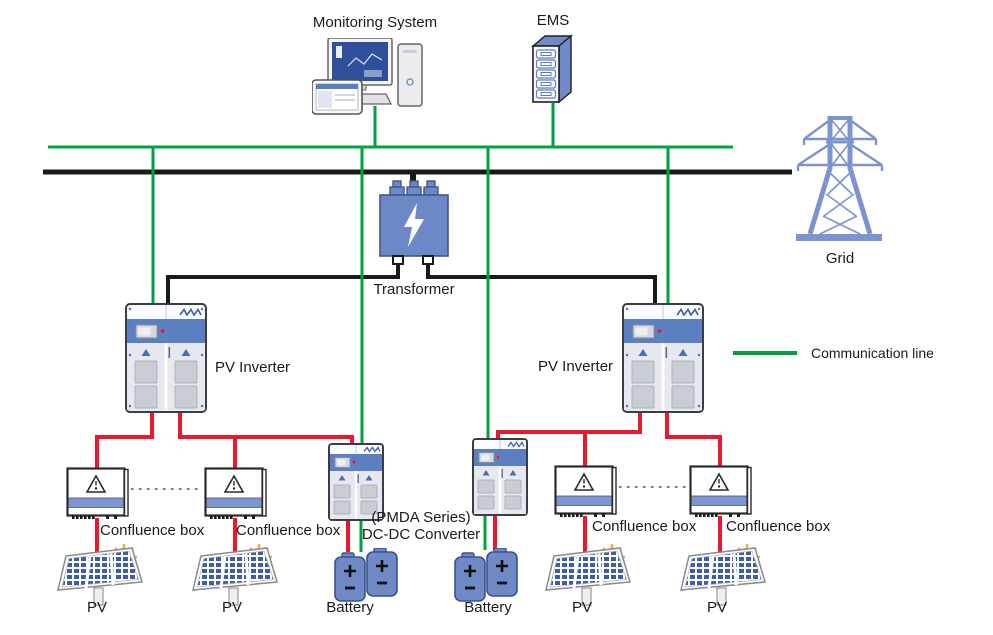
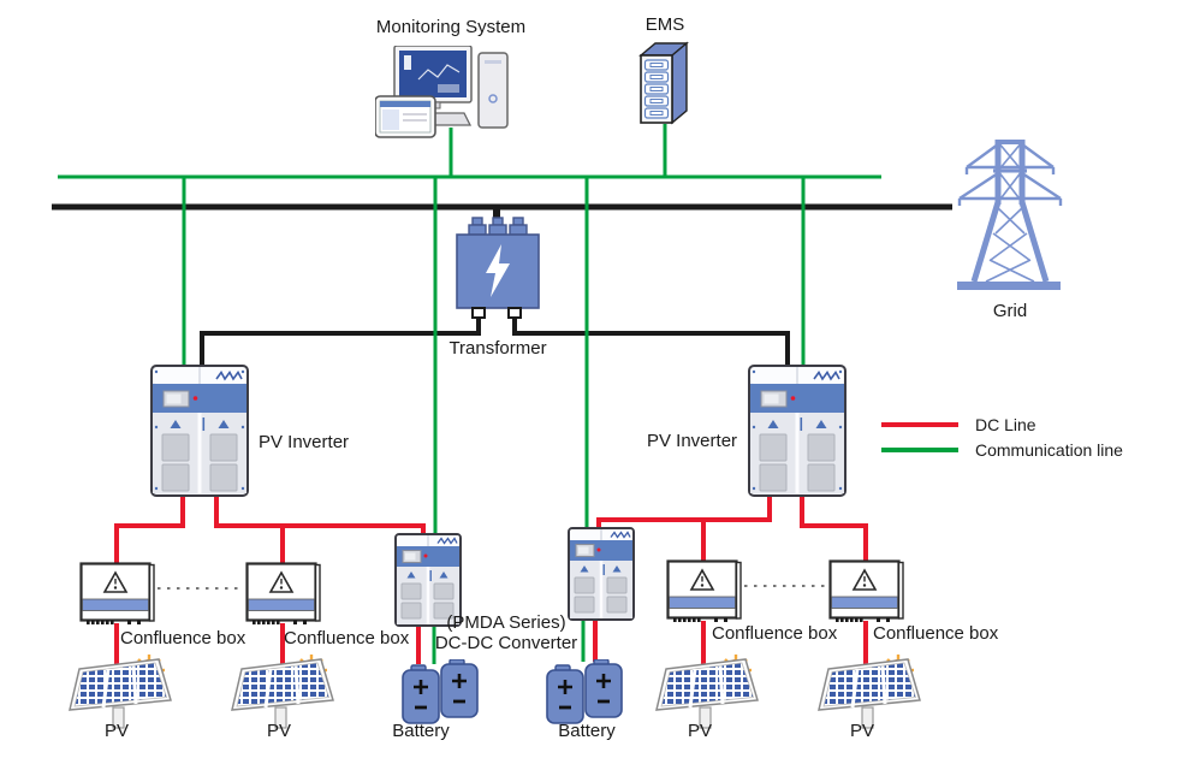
  Monitoring System
  EMS
  Grid
  Transformer
  PV Inverter
  PV Inverter
  Confluence box
  Confluence box
  Confluence box
  Confluence box
  (PMDA Series)
  DC-DC Converter
  Battery
  Battery
  PV
  PV
  PV
  PV
+ DC Line
  Communication line
